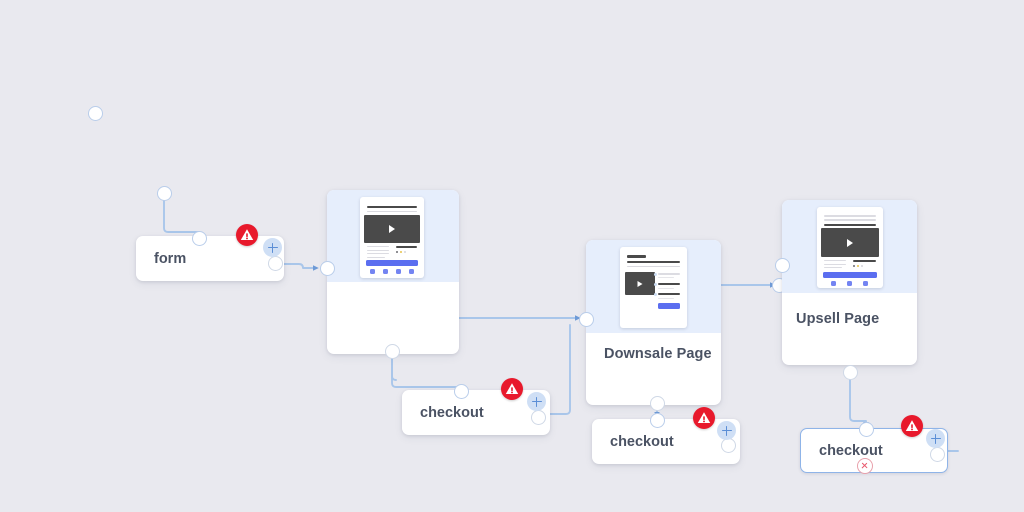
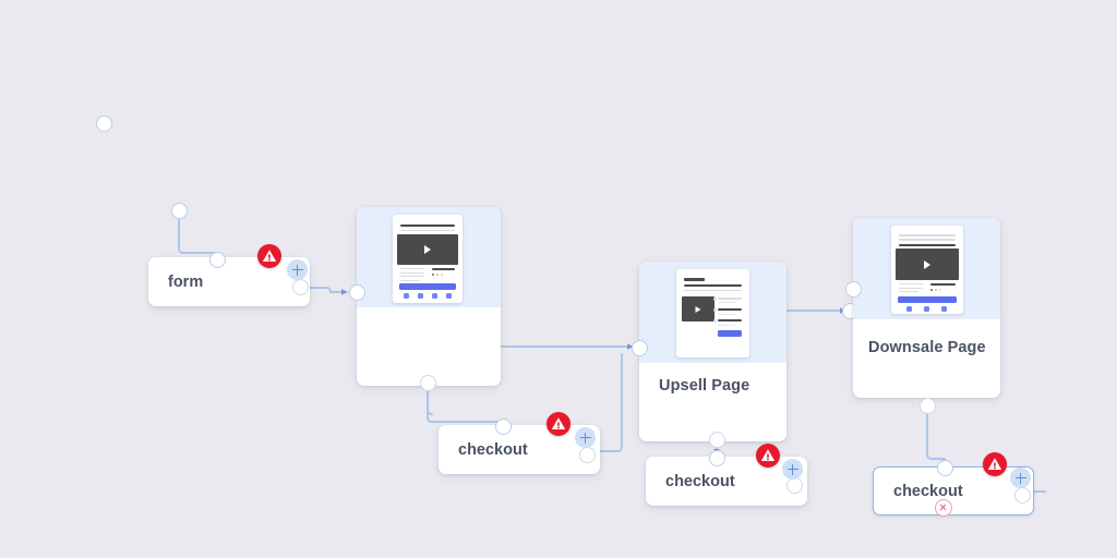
  form
  checkout
- Downsale Page
+ Upsell Page
  checkout
- Upsell Page
+ Downsale Page
  checkout
